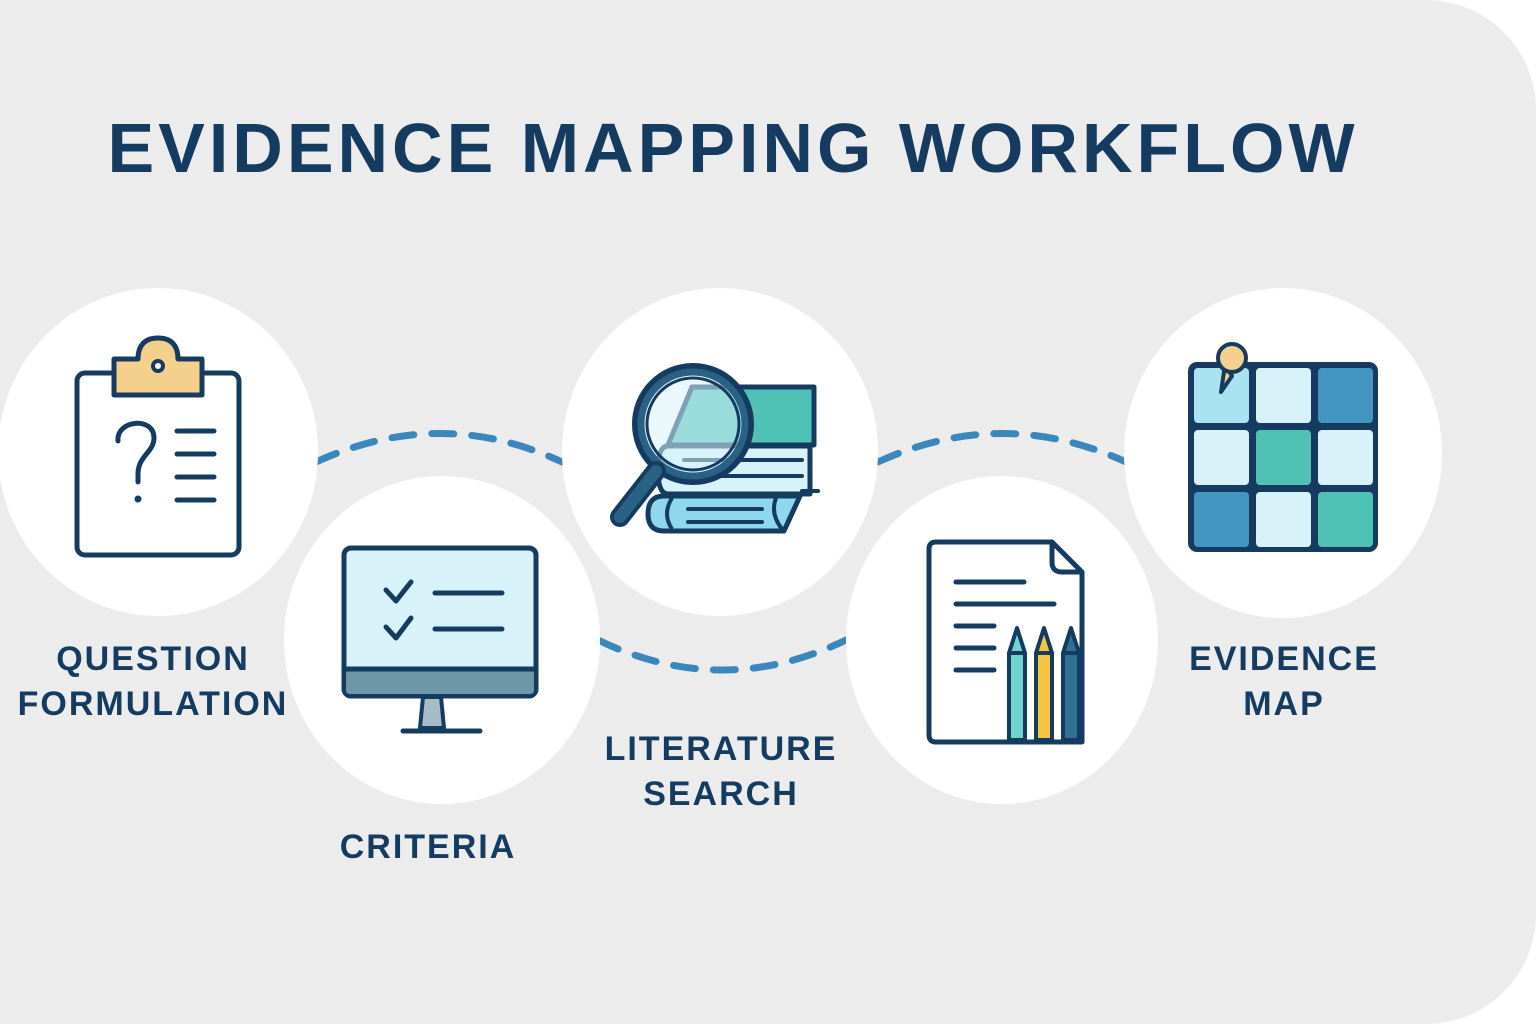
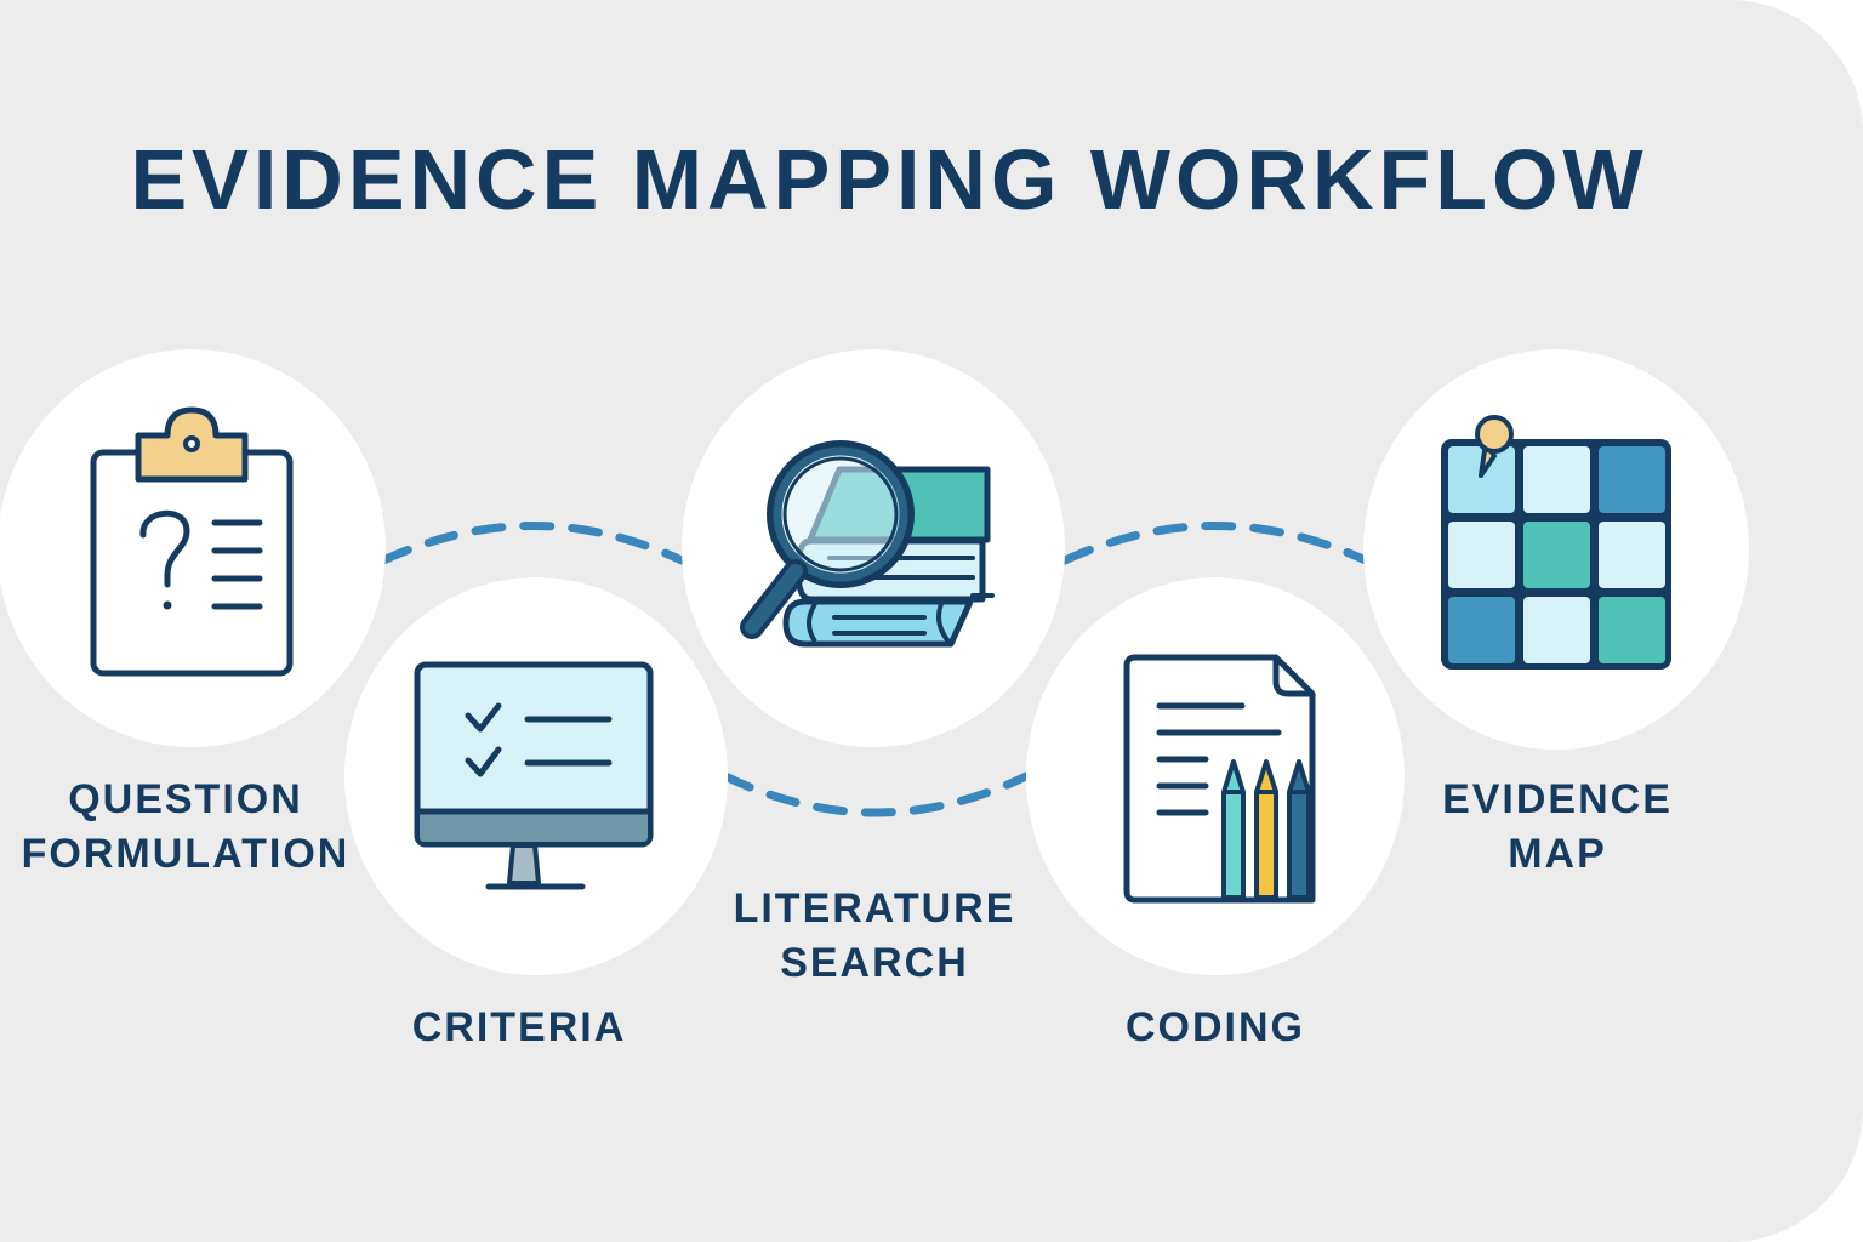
  EVIDENCE MAPPING WORKFLOW
  QUESTION
  FORMULATION
  CRITERIA
  LITERATURE
  SEARCH
+ CODING
  EVIDENCE
  MAP
